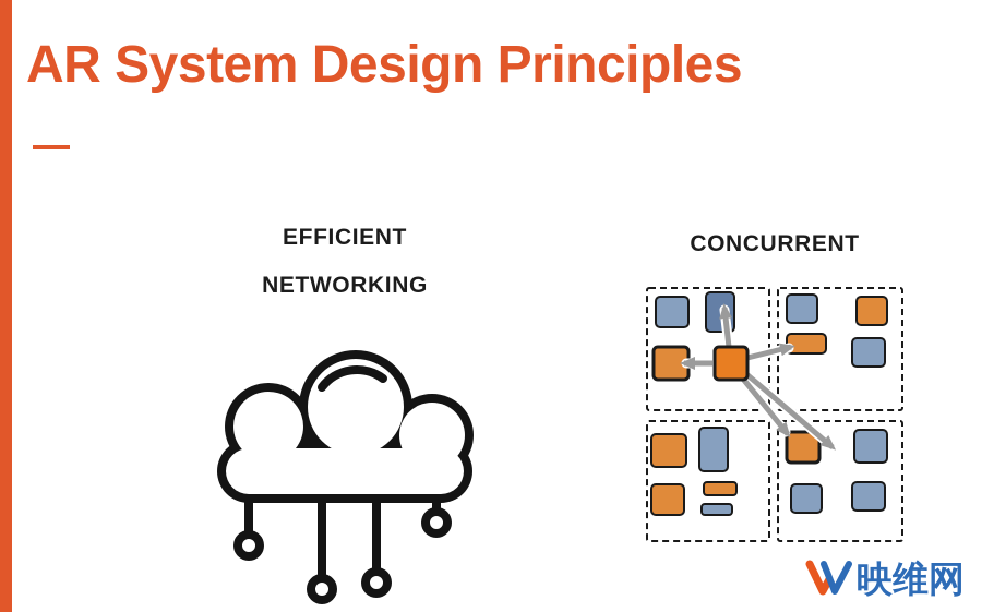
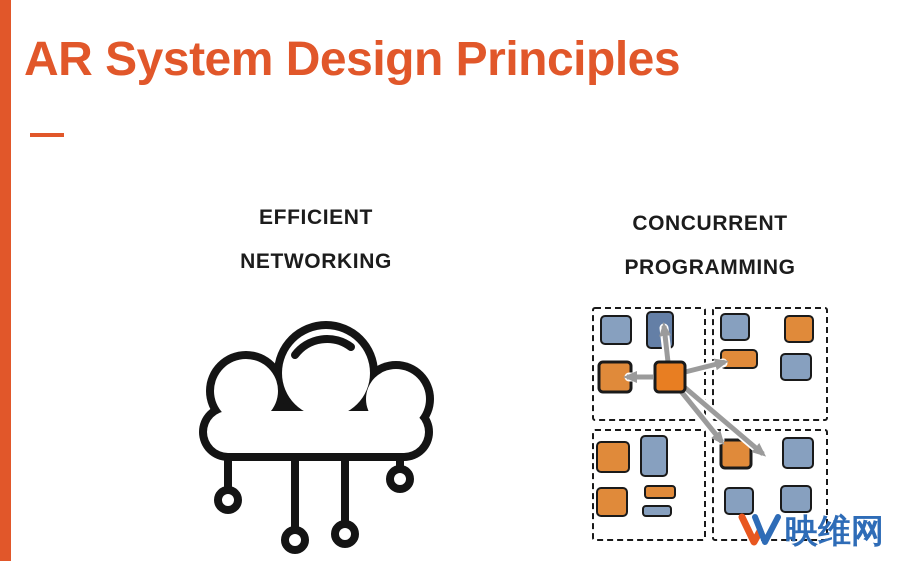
  AR System Design Principles
  EFFICIENT
  NETWORKING
  CONCURRENT
+ PROGRAMMING
  映维网
